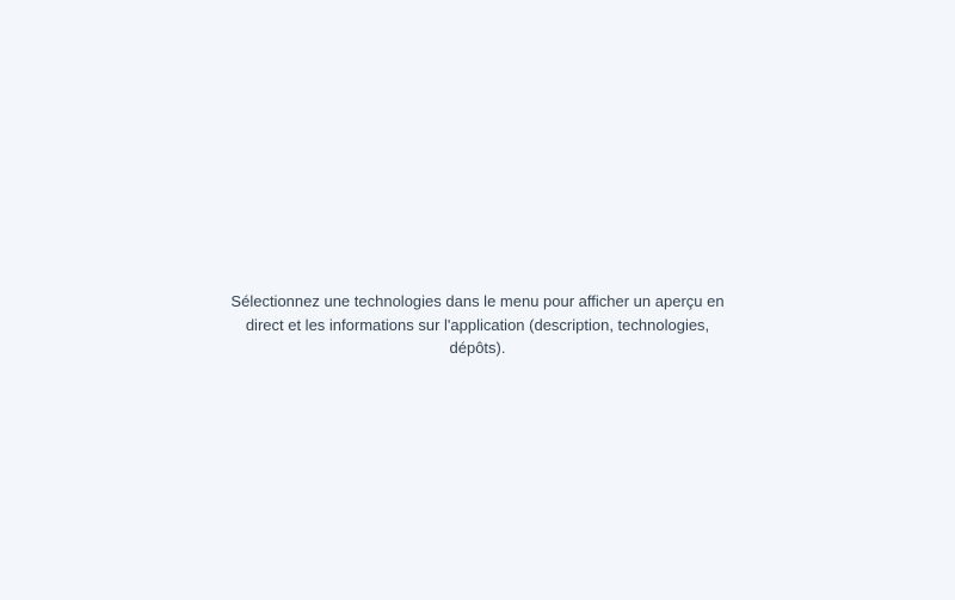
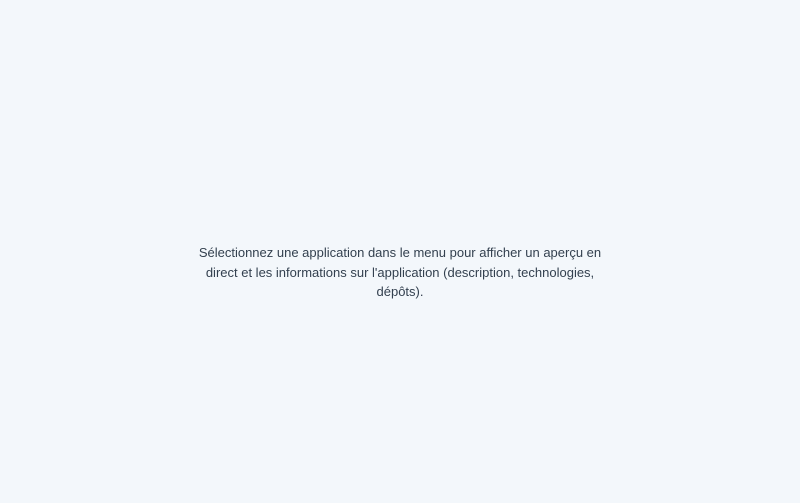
- Sélectionnez une technologies dans le menu pour afficher un aperçu en direct et les informations sur l'application (description, technologies, dépôts).
+ Sélectionnez une application dans le menu pour afficher un aperçu en direct et les informations sur l'application (description, technologies, dépôts).
